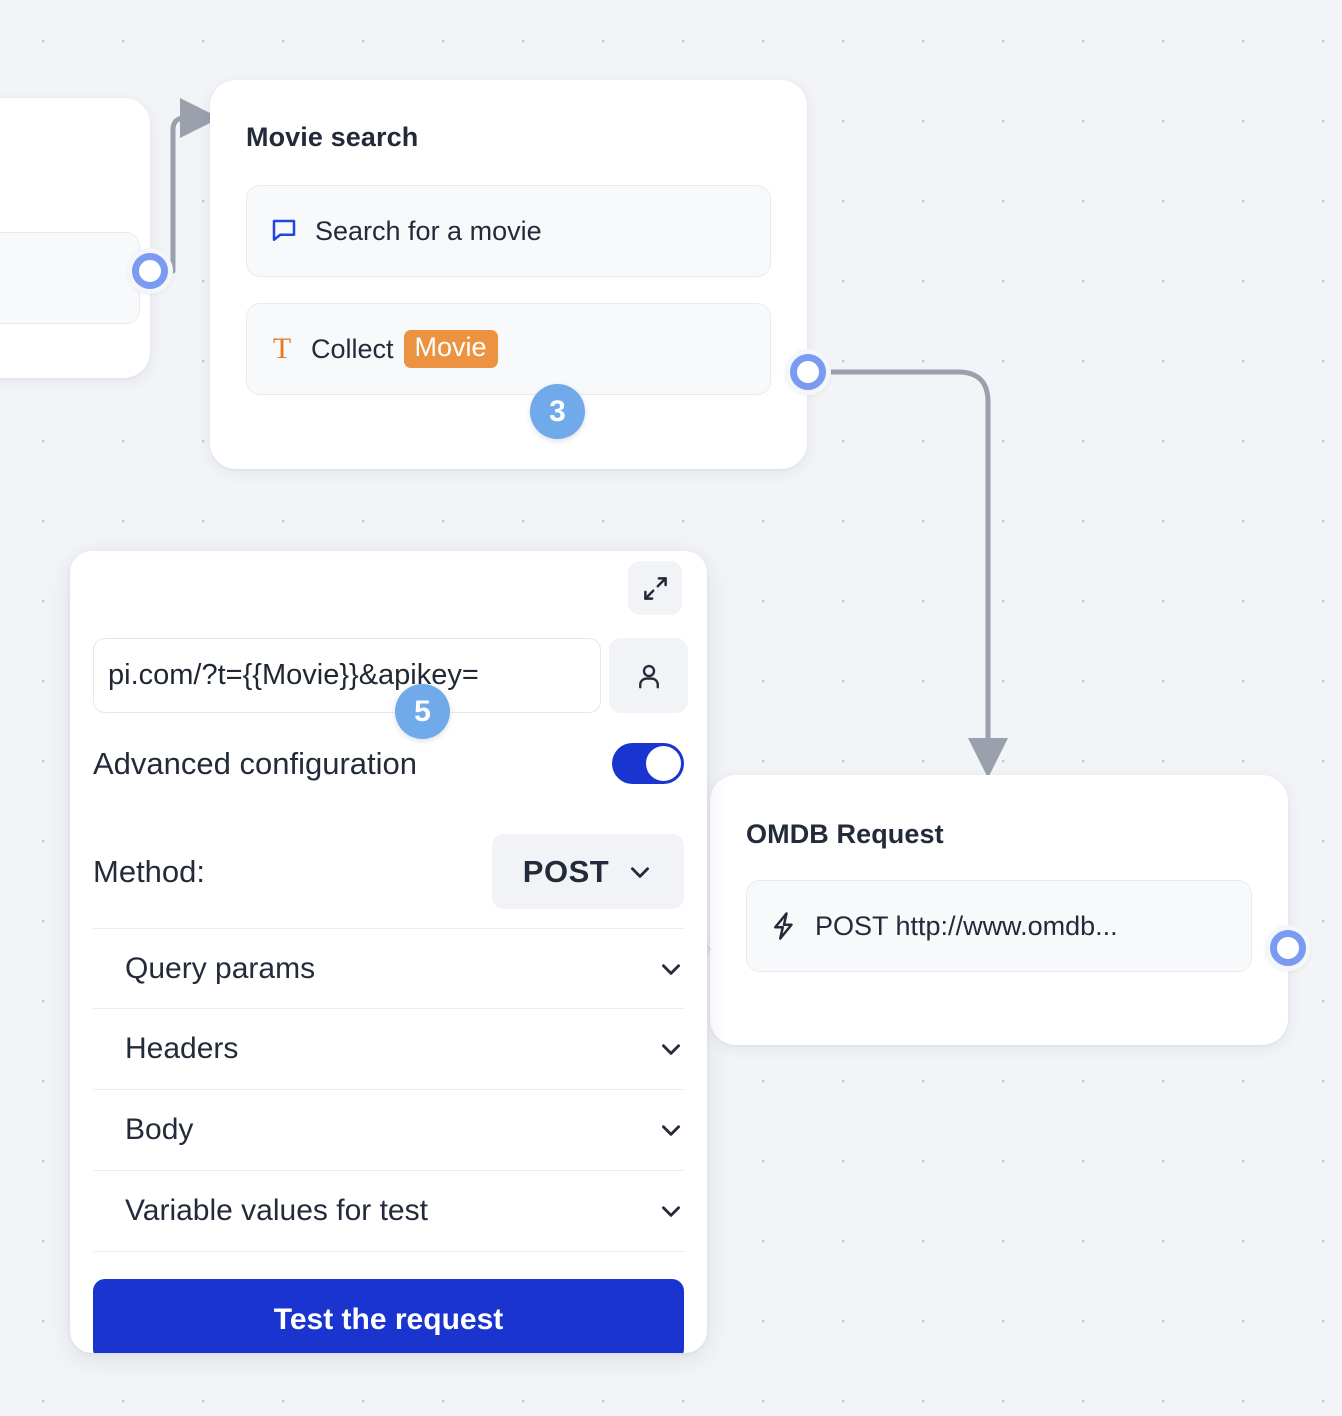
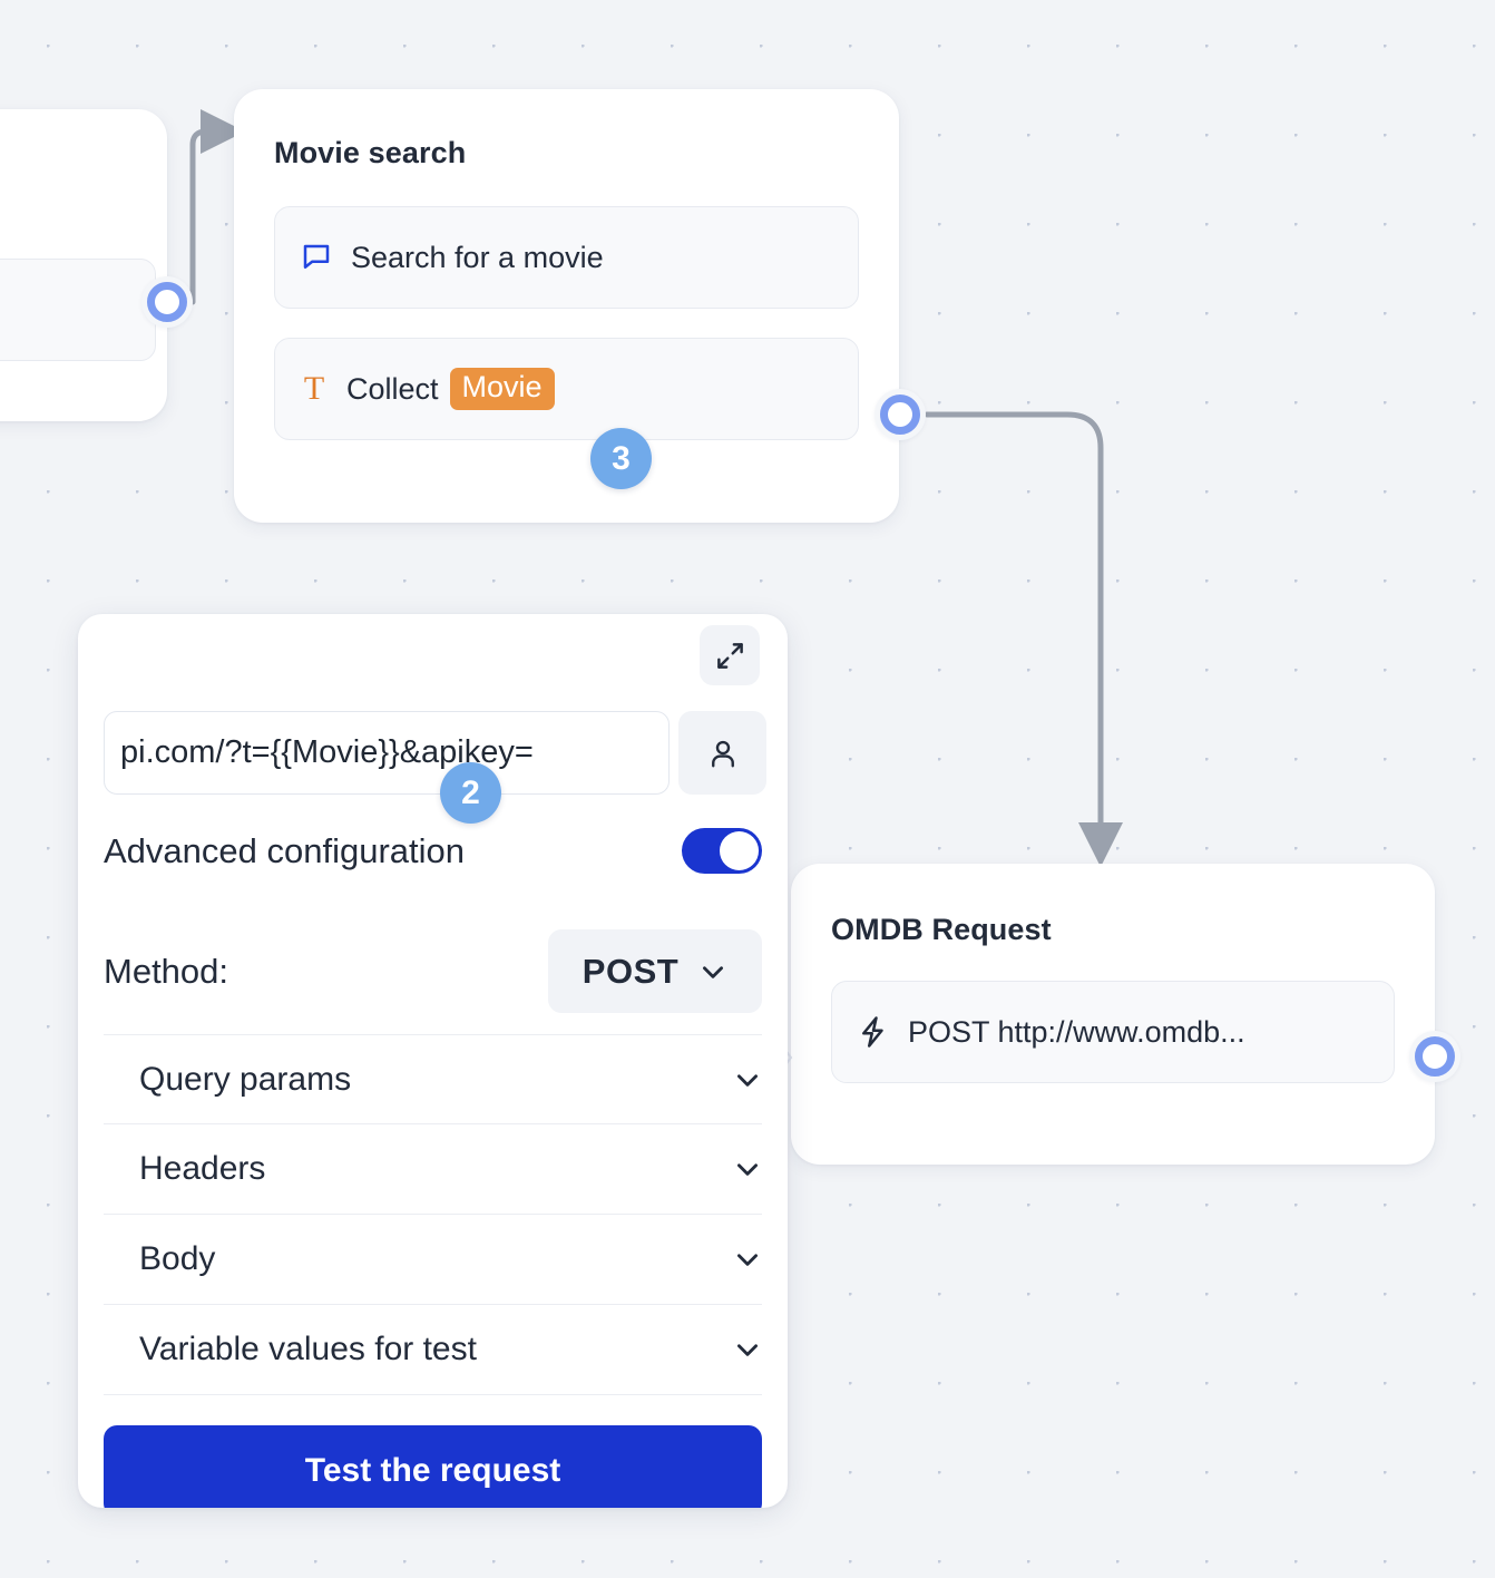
  Movie search
  Search for a movie
  T
  Collect
  Movie
  OMDB Request
  POST http://www.omdb...
  pi.com/?t={{Movie}}&apikey=
  Advanced configuration
  Method:
  POST
  Query params
  Headers
  Body
  Variable values for test
  Test the request
  3
- 5
+ 2
